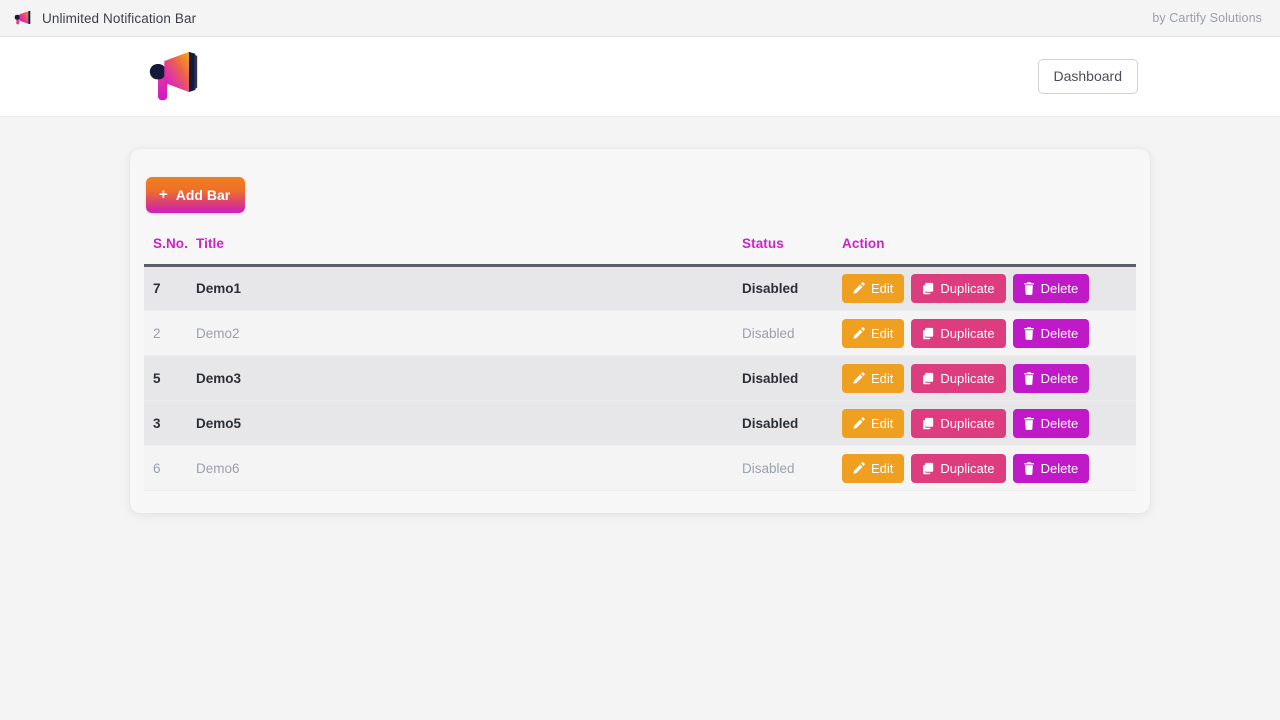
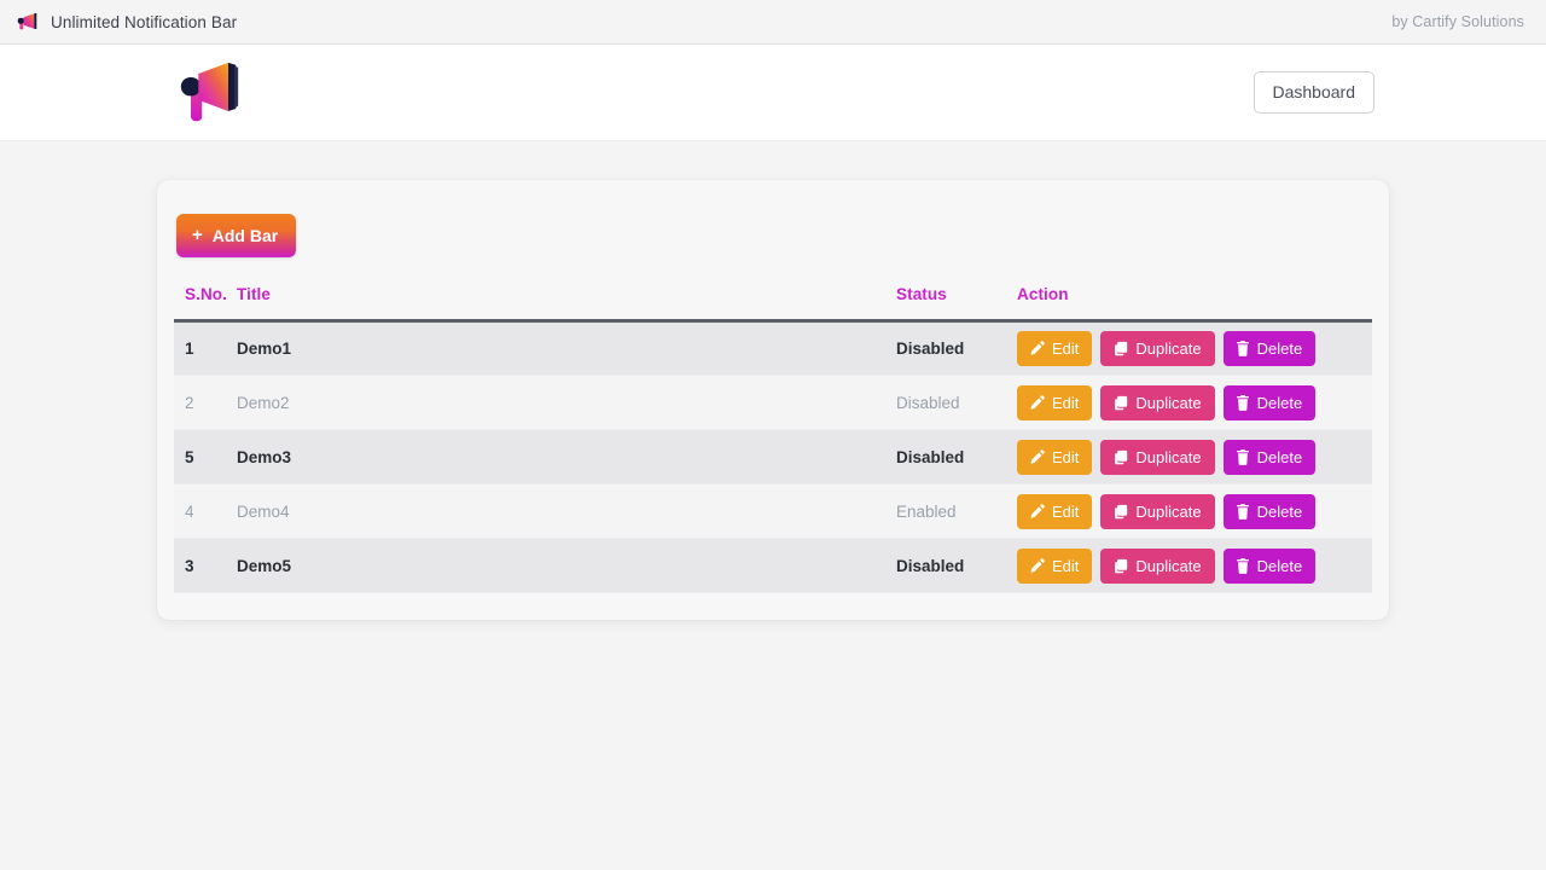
  Unlimited Notification Bar
  by Cartify Solutions
  Dashboard
  +
  Add Bar
  S.No.	Title	Status	Action
- 7	Demo1	Disabled	Edit Duplicate Delete
+ 1	Demo1	Disabled	Edit Duplicate Delete
  2	Demo2	Disabled	Edit Duplicate Delete
  5	Demo3	Disabled	Edit Duplicate Delete
+ 4	Demo4	Enabled	Edit Duplicate Delete
  3	Demo5	Disabled	Edit Duplicate Delete
- 6	Demo6	Disabled	Edit Duplicate Delete
